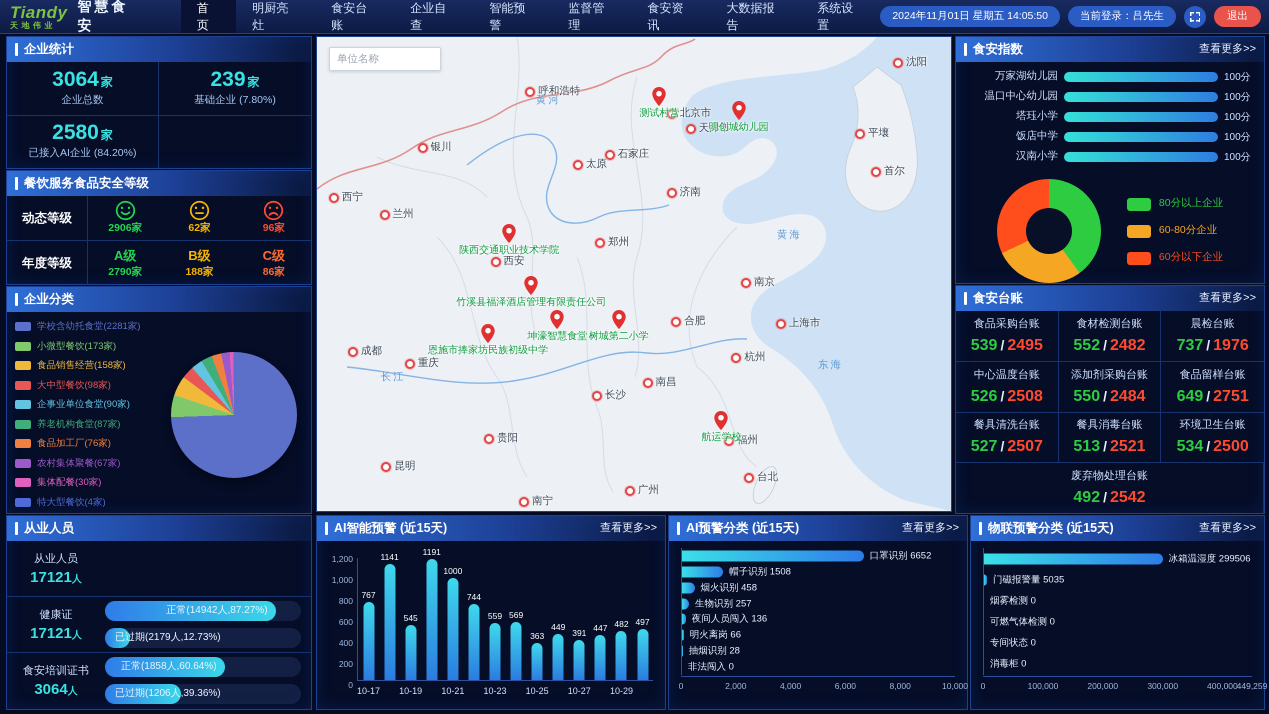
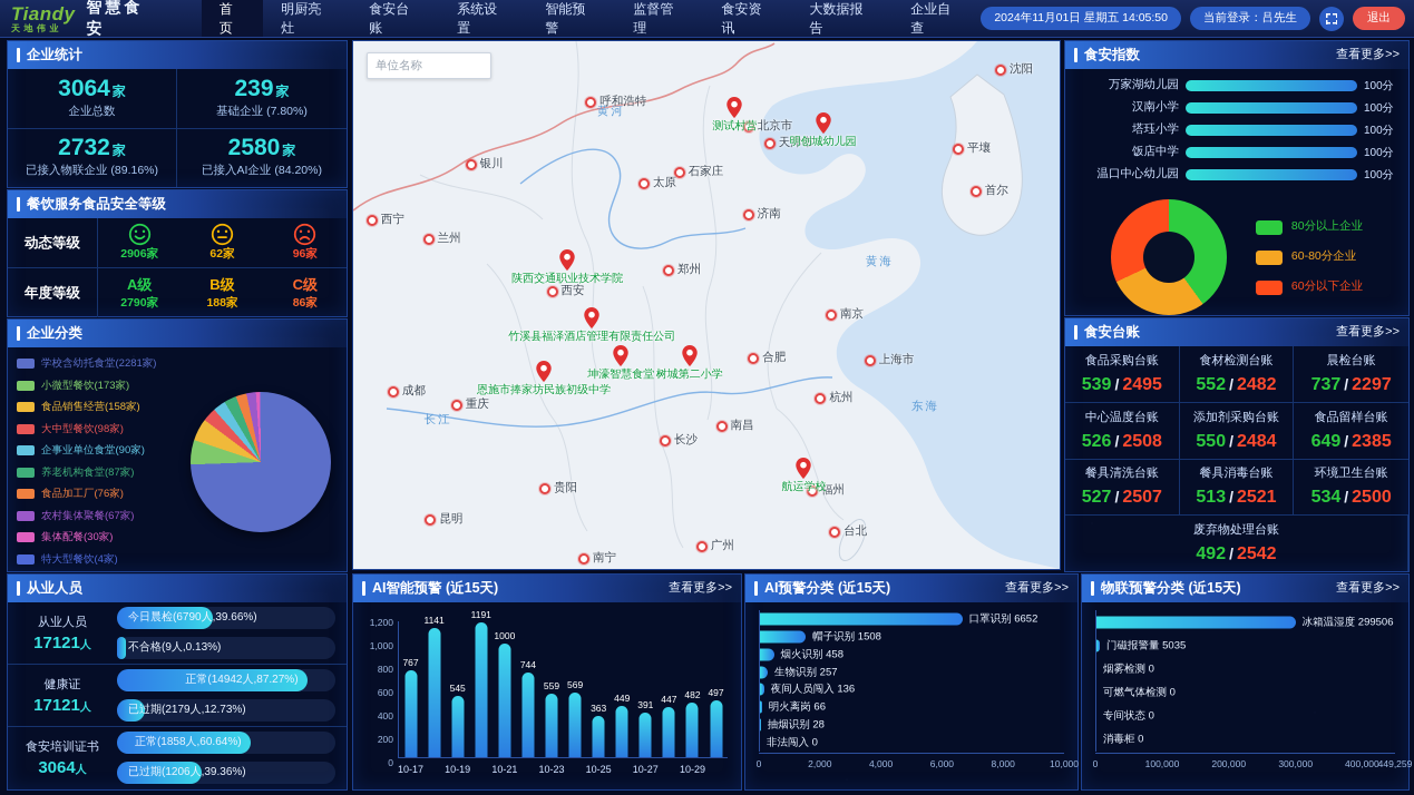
  Tiandy
  天地伟业
  智慧食安
  首页
  明厨亮灶
  食安台账
- 企业自查
+ 系统设置
  智能预警
  监督管理
  食安资讯
  大数据报告
- 系统设置
+ 企业自查
  2024年11月01日 星期五 14:05:50
  当前登录：吕先生
  退出
  企业统计
  3064 家
  企业总数
  239 家
  基础企业 (7.80%)
+ 2732 家
+ 已接入物联企业 (89.16%)
  2580 家
  已接入AI企业 (84.20%)
  餐饮服务食品安全等级
  动态等级
  2906家
  62家
  96家
  年度等级
  A级
  2790家
  B级
  188家
  C级
  86家
  企业分类
  学校含幼托食堂(2281家)
  小微型餐饮(173家)
  食品销售经营(158家)
  大中型餐饮(98家)
  企事业单位食堂(90家)
  养老机构食堂(87家)
  食品加工厂(76家)
  农村集体聚餐(67家)
  集体配餐(30家)
  特大型餐饮(4家)
  从业人员
  从业人员
  17121人
+ 今日晨检(6790人,39.66%)
+ 不合格(9人,0.13%)
  健康证
  17121人
  正常(14942人,87.27%)
  已过期(2179人,12.73%)
  食安培训证书
  3064人
  正常(1858人,60.64%)
  已过期(1206人,39.36%)
  单位名称
  沈阳
  呼和浩特
  北京市
  天津市
  平壤
  首尔
  银川
  石家庄
  太原
  济南
  西宁
  兰州
  郑州
  西安
  南京
  合肥
  上海市
  杭州
  成都
  重庆
  南昌
  长沙
  贵阳
  昆明
  福州
  广州
  台北
  南宁
  黄河
  黄海
  东海
  长江
  测试村营
  明创城幼儿园
  陕西交通职业技术学院
  竹溪县福泽酒店管理有限责任公司
  坤濠智慧食堂
  恩施市捧家坊民族初级中学
  树城第二小学
  航运学校
  食安指数
  查看更多>>
  万家湖幼儿园
  100分
- 温口中心幼儿园
+ 汉南小学
  100分
  塔珏小学
  100分
  饭店中学
  100分
- 汉南小学
+ 温口中心幼儿园
  100分
  80分以上企业
  60-80分企业
  60分以下企业
  食安台账
  查看更多>>
  食品采购台账
  539 / 2495
  食材检测台账
  552 / 2482
  晨检台账
- 737 / 1976
+ 737 / 2297
  中心温度台账
  526 / 2508
  添加剂采购台账
  550 / 2484
  食品留样台账
- 649 / 2751
+ 649 / 2385
  餐具清洗台账
  527 / 2507
  餐具消毒台账
  513 / 2521
  环境卫生台账
  534 / 2500
  废弃物处理台账
  492 / 2542
  AI智能预警 (近15天)
  查看更多>>
  767
  10-17
  1141
  545
  10-19
  1191
  1000
  10-21
  744
  559
  10-23
  569
  363
  10-25
  449
  391
  10-27
  447
  482
  10-29
  497
  0
  200
  400
  600
  800
  1,000
  1,200
  AI预警分类 (近15天)
  查看更多>>
  口罩识别 6652
  帽子识别 1508
  烟火识别 458
  生物识别 257
  夜间人员闯入 136
  明火离岗 66
  抽烟识别 28
  非法闯入 0
  0
  2,000
  4,000
  6,000
  8,000
  10,000
  物联预警分类 (近15天)
  查看更多>>
  冰箱温湿度 299506
  门磁报警量 5035
  烟雾检测 0
  可燃气体检测 0
  专间状态 0
  消毒柜 0
  0
  100,000
  200,000
  300,000
  400,000
  449,259
